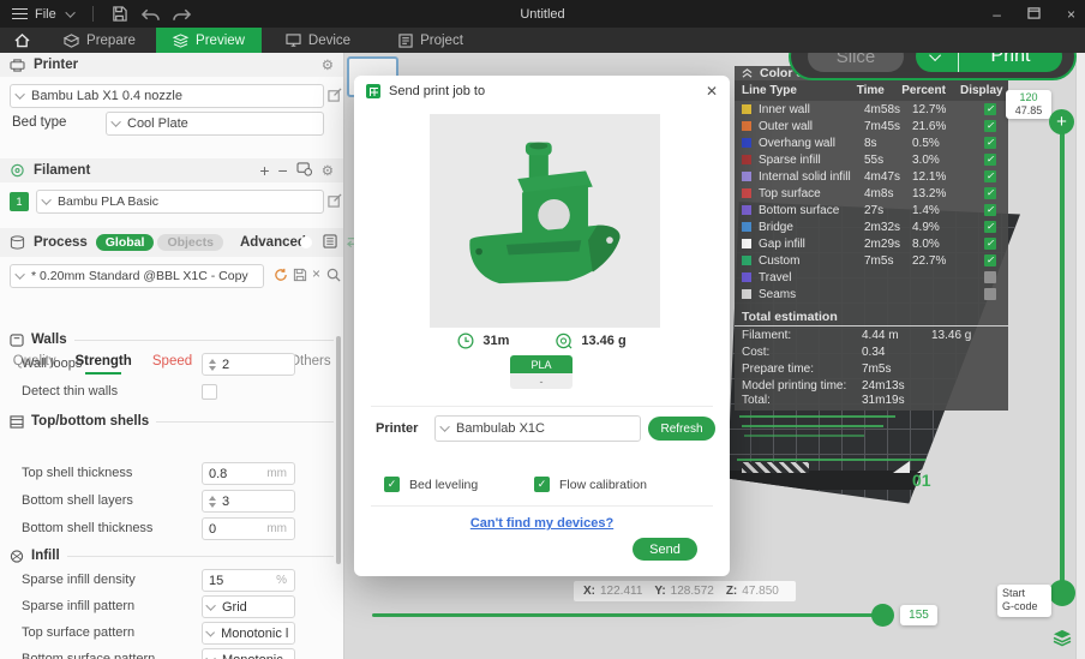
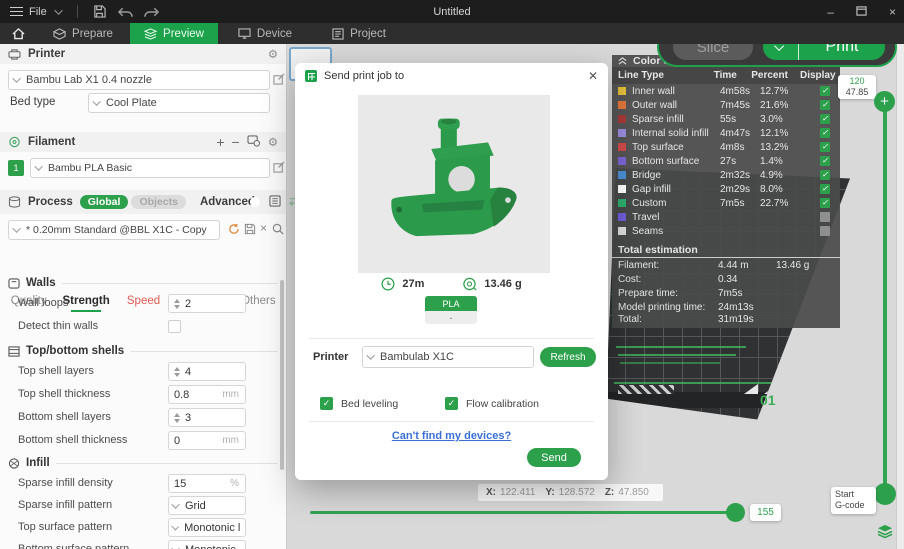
  File
  Untitled
  –
  ×
  Prepare
  Preview
  Device
  Project
  Printer
  ⚙
  Bambu Lab X1 0.4 nozzle
  Bed type
  Cool Plate
  Filament
  +
  −
  ⚙
  1
  Bambu PLA Basic
  Process
  Global
  Objects
  Advance
  * 0.20mm Standard @BBL X1C - Copy
  ×
  Quality
  Strength
  Speed
  thers
  Walls
  Wall loops
  2
  Detect thin walls
  Top/bottom shells
+ Top shell layers
+ 4
  Top shell thickness
  0.8
  mm
  Bottom shell layers
  3
  Bottom shell thickness
  0
  mm
  Infill
  Sparse infill density
  15
  %
  Sparse infill pattern
  Grid
  Top surface pattern
  Monotonic l
  01
  Line Type
  Time
  Percent
  Display
  Inner wall
  4m58s
  12.7%
  Outer wall
  7m45s
  21.6%
- Overhang wall
- 8s
- 0.5%
  Sparse infill
  55s
  3.0%
  Internal solid infill
  4m47s
  12.1%
  Top surface
  4m8s
  13.2%
  Bottom surface
  27s
  1.4%
  Bridge
  2m32s
  4.9%
  Gap infill
  2m29s
  8.0%
  Custom
  7m5s
  22.7%
  Travel
  Seams
  Total estimation
  Filament:
  4.44 m
  13.46 g
  Cost:
  0.34
  Prepare time:
  7m5s
  Model printing time:
  24m13s
  Total:
  31m19s
  Slice
  Print
  120
  47.85
  +
  Start
  G-code
  155
  X:
  122.411
  Y:
  128.572
  Z:
  47.850
  Send print job to
  ✕
- 31m
+ 27m
  13.46 g
  PLA
  -
  Printer
  Bambulab X1C
  Refresh
  ✓
  Bed leveling
  ✓
  Flow calibration
  Can't find my devices?
  Send
